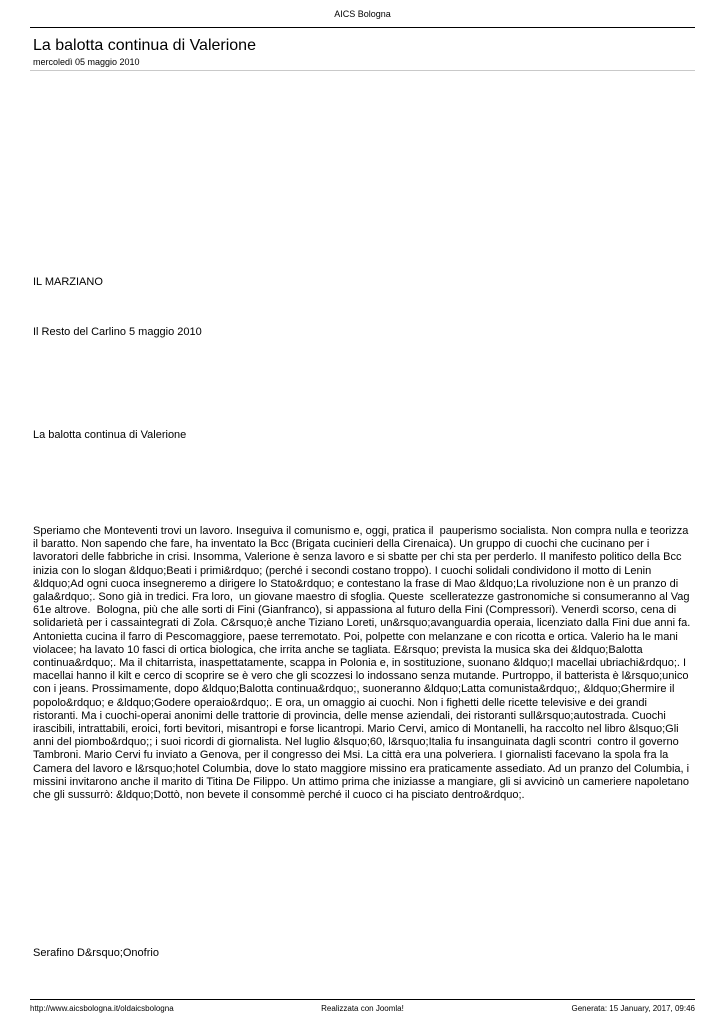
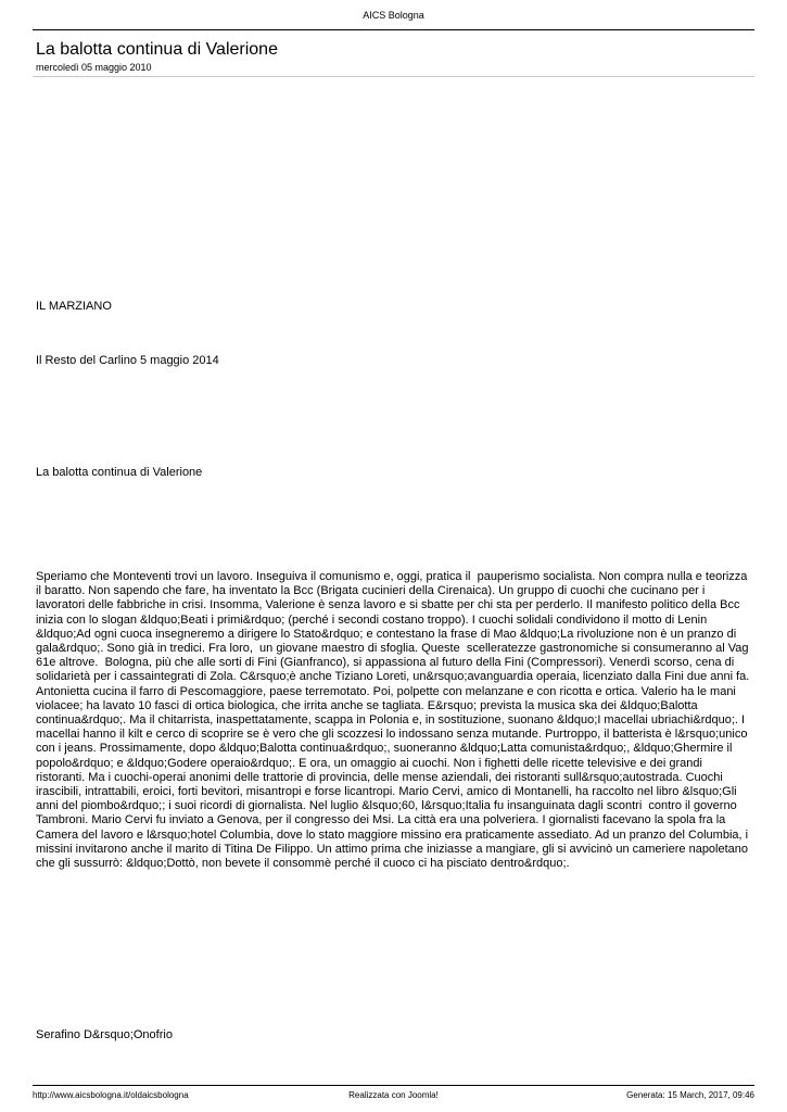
  AICS Bologna
  La balotta continua di Valerione
  mercoledì 05 maggio 2010
  IL MARZIANO
- Il Resto del Carlino 5 maggio 2010
+ Il Resto del Carlino 5 maggio 2014
  La balotta continua di Valerione
  Speriamo che Monteventi trovi un lavoro. Inseguiva il comunismo e, oggi, pratica il pauperismo socialista. Non compra nulla e teorizza il baratto. Non sapendo che fare, ha inventato la Bcc (Brigata cucinieri della Cirenaica). Un gruppo di cuochi che cucinano per i lavoratori delle fabbriche in crisi. Insomma, Valerione è senza lavoro e si sbatte per chi sta per perderlo. Il manifesto politico della Bcc inizia con lo slogan &ldquo;Beati i primi&rdquo; (perché i secondi costano troppo). I cuochi solidali condividono il motto di Lenin &ldquo;Ad ogni cuoca insegneremo a dirigere lo Stato&rdquo; e contestano la frase di Mao &ldquo;La rivoluzione non è un pranzo di gala&rdquo;. Sono già in tredici. Fra loro, un giovane maestro di sfoglia. Queste scelleratezze gastronomiche si consumeranno al Vag 61e altrove. Bologna, più che alle sorti di Fini (Gianfranco), si appassiona al futuro della Fini (Compressori). Venerdì scorso, cena di solidarietà per i cassaintegrati di Zola. C&rsquo;è anche Tiziano Loreti, un&rsquo;avanguardia operaia, licenziato dalla Fini due anni fa. Antonietta cucina il farro di Pescomaggiore, paese terremotato. Poi, polpette con melanzane e con ricotta e ortica. Valerio ha le mani violacee; ha lavato 10 fasci di ortica biologica, che irrita anche se tagliata. E&rsquo; prevista la musica ska dei &ldquo;Balotta continua&rdquo;. Ma il chitarrista, inaspettatamente, scappa in Polonia e, in sostituzione, suonano &ldquo;I macellai ubriachi&rdquo;. I macellai hanno il kilt e cerco di scoprire se è vero che gli scozzesi lo indossano senza mutande. Purtroppo, il batterista è l&rsquo;unico con i jeans. Prossimamente, dopo &ldquo;Balotta continua&rdquo;, suoneranno &ldquo;Latta comunista&rdquo;, &ldquo;Ghermire il popolo&rdquo; e &ldquo;Godere operaio&rdquo;. E ora, un omaggio ai cuochi. Non i fighetti delle ricette televisive e dei grandi ristoranti. Ma i cuochi-operai anonimi delle trattorie di provincia, delle mense aziendali, dei ristoranti sull&rsquo;autostrada. Cuochi irascibili, intrattabili, eroici, forti bevitori, misantropi e forse licantropi. Mario Cervi, amico di Montanelli, ha raccolto nel libro &lsquo;Gli anni del piombo&rdquo;; i suoi ricordi di giornalista. Nel luglio &lsquo;60, l&rsquo;Italia fu insanguinata dagli scontri contro il governo Tambroni. Mario Cervi fu inviato a Genova, per il congresso dei Msi. La città era una polveriera. I giornalisti facevano la spola fra la Camera del lavoro e l&rsquo;hotel Columbia, dove lo stato maggiore missino era praticamente assediato. Ad un pranzo del Columbia, i missini invitarono anche il marito di Titina De Filippo. Un attimo prima che iniziasse a mangiare, gli si avvicinò un cameriere napoletano che gli sussurrò: &ldquo;Dottò, non bevete il consommè perché il cuoco ci ha pisciato dentro&rdquo;.
  Serafino D&rsquo;Onofrio
  http://www.aicsbologna.it/oldaicsbologna
  Realizzata con Joomla!
- Generata: 15 January, 2017, 09:46
+ Generata: 15 March, 2017, 09:46
